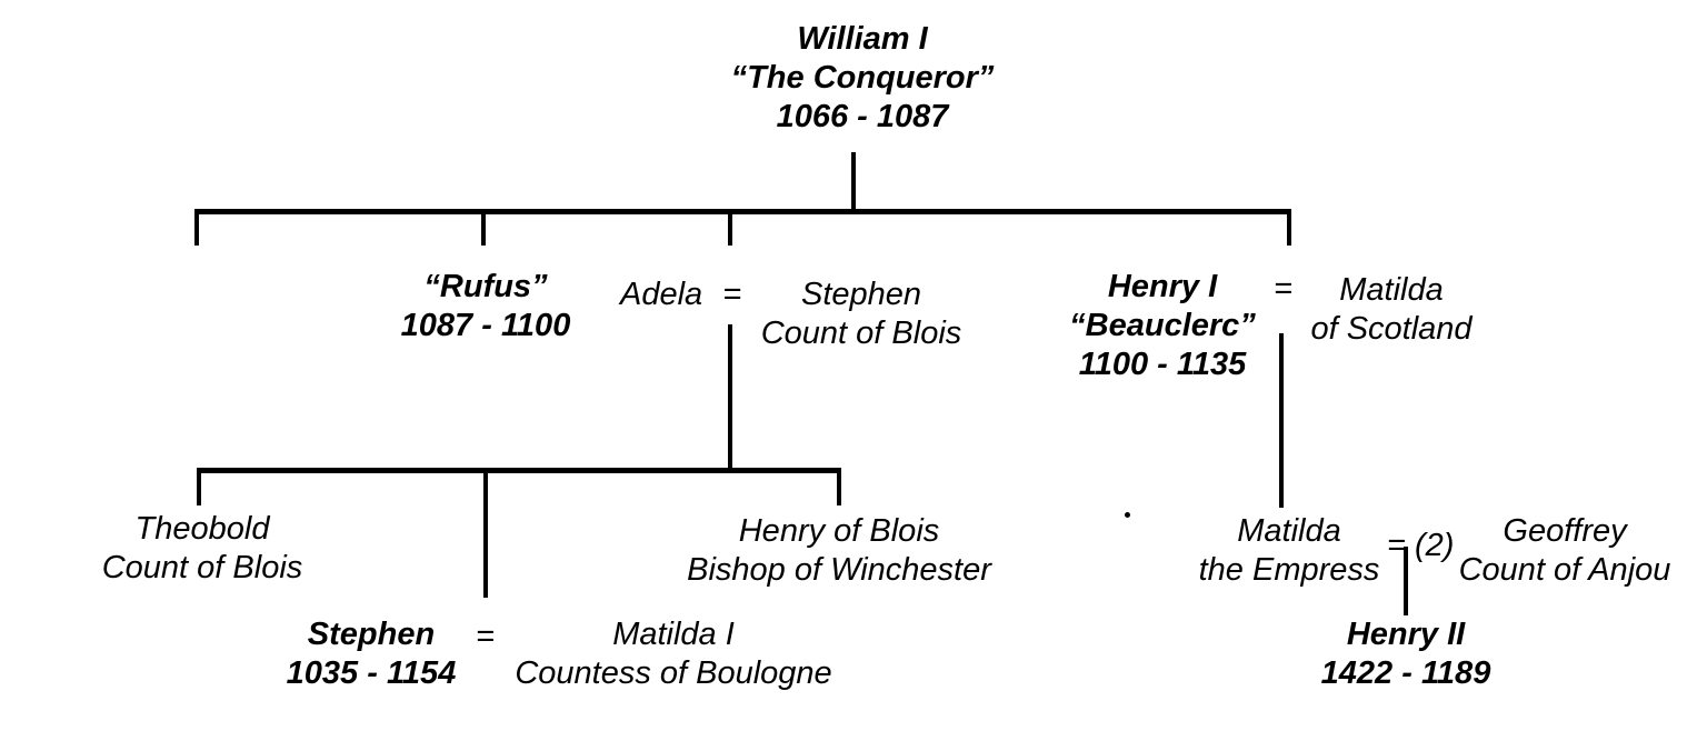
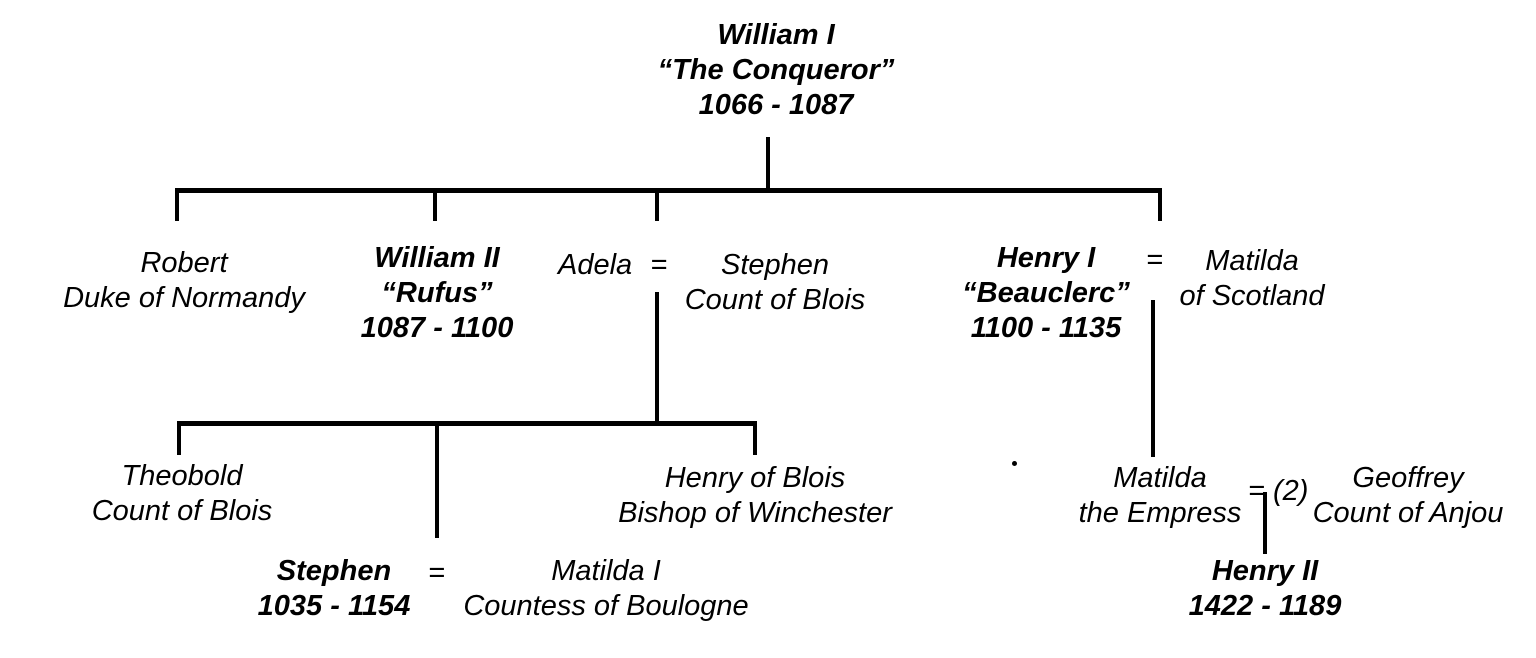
  William I
  “The Conqueror”
  1066 - 1087
+ Robert
+ Duke of Normandy
+ William II
  “Rufus”
  1087 - 1100
  Adela =
  Stephen
  Count of Blois
  Henry I
  “Beauclerc”
  1100 - 1135
  =
  Matilda
  of Scotland
  Theobold
  Count of Blois
  Henry of Blois
  Bishop of Winchester
  Matilda
  the Empress
  = (2)
  Geoffrey
  Count of Anjou
  Stephen
  1035 - 1154
  =
  Matilda I
  Countess of Boulogne
  Henry II
  1422 - 1189
